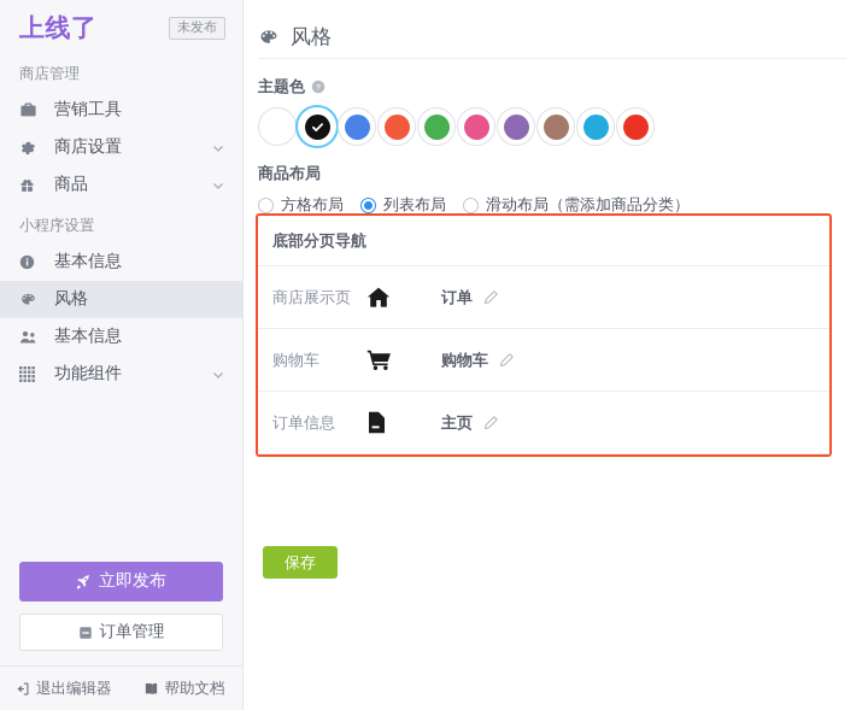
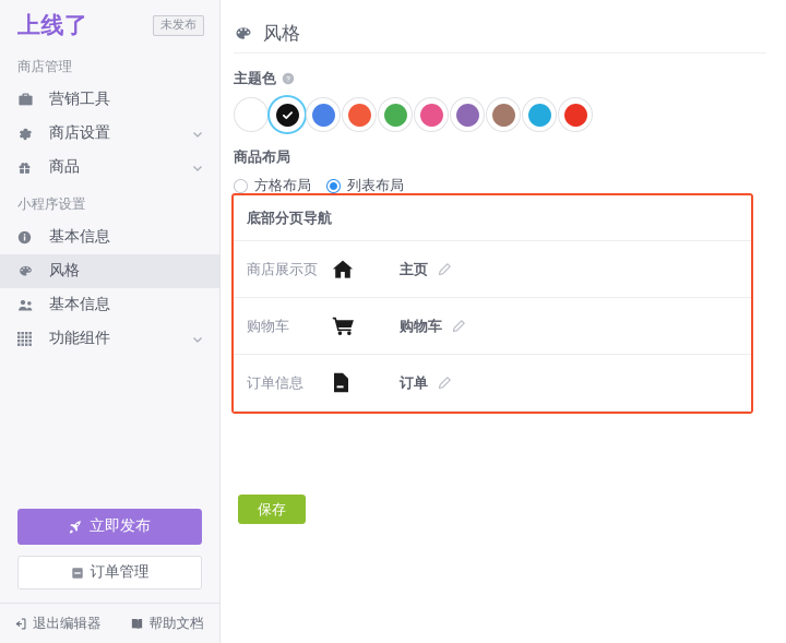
  上线了
  未发布
  商店管理
  营销工具
  商店设置
  商品
  小程序设置
  基本信息
  风格
  基本信息
  功能组件
  立即发布
  订单管理
  退出编辑器
  帮助文档
  风格
  主题色
  商品布局
  方格布局
  列表布局
- 滑动布局（需添加商品分类）
  底部分页导航
  商店展示页
- 订单
+ 主页
  购物车
  购物车
  订单信息
- 主页
+ 订单
  保存
